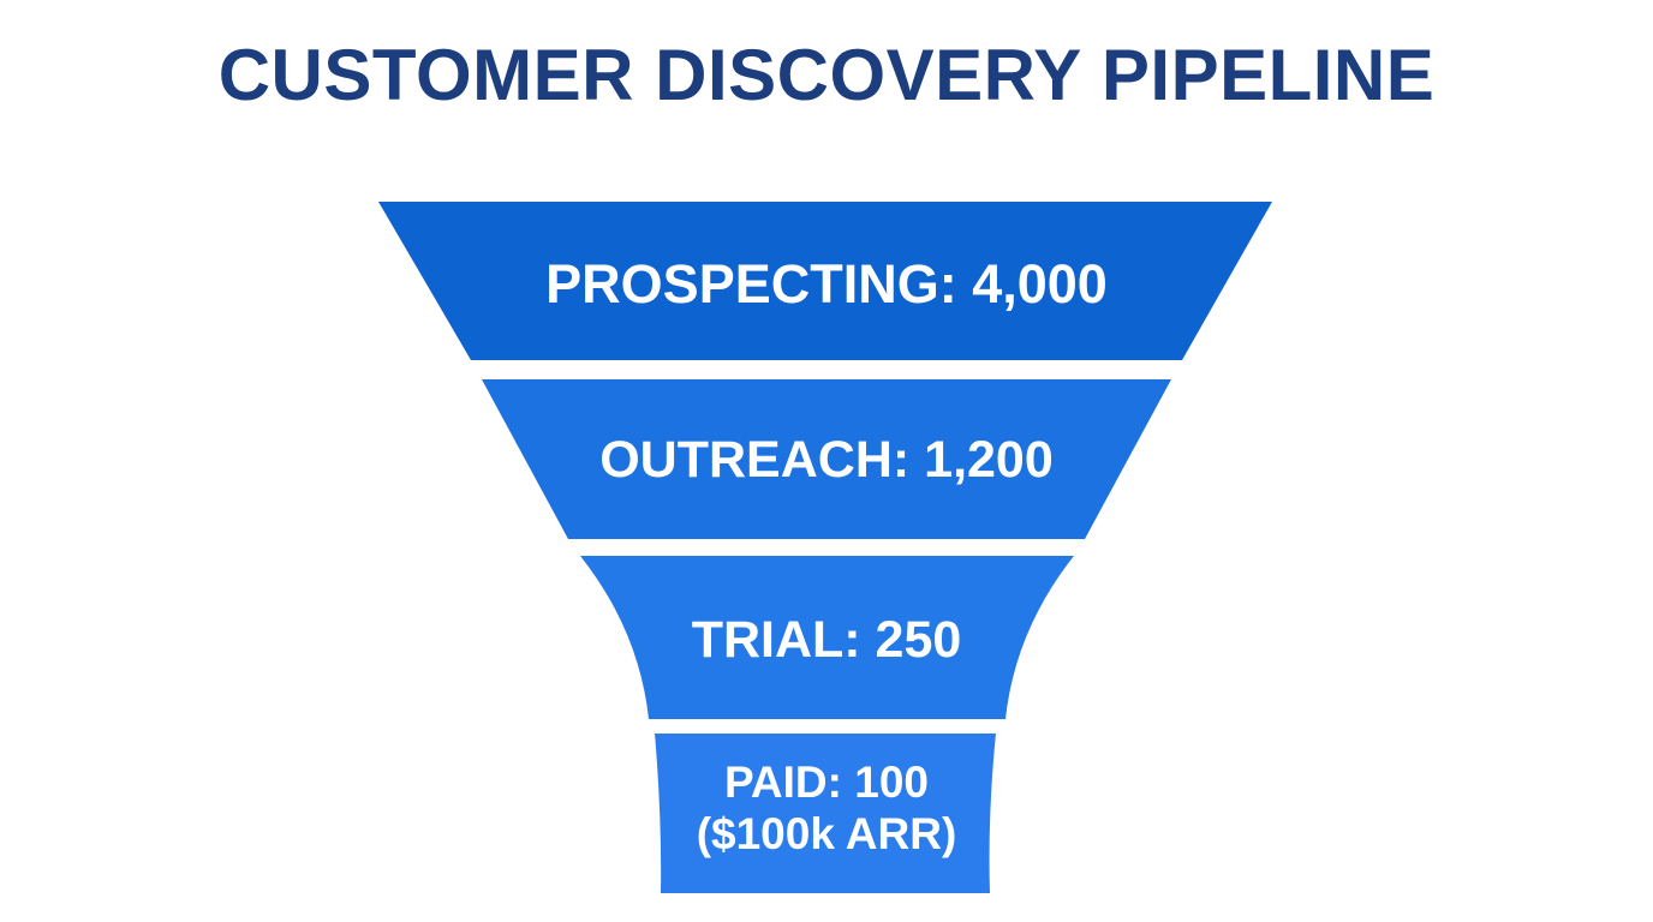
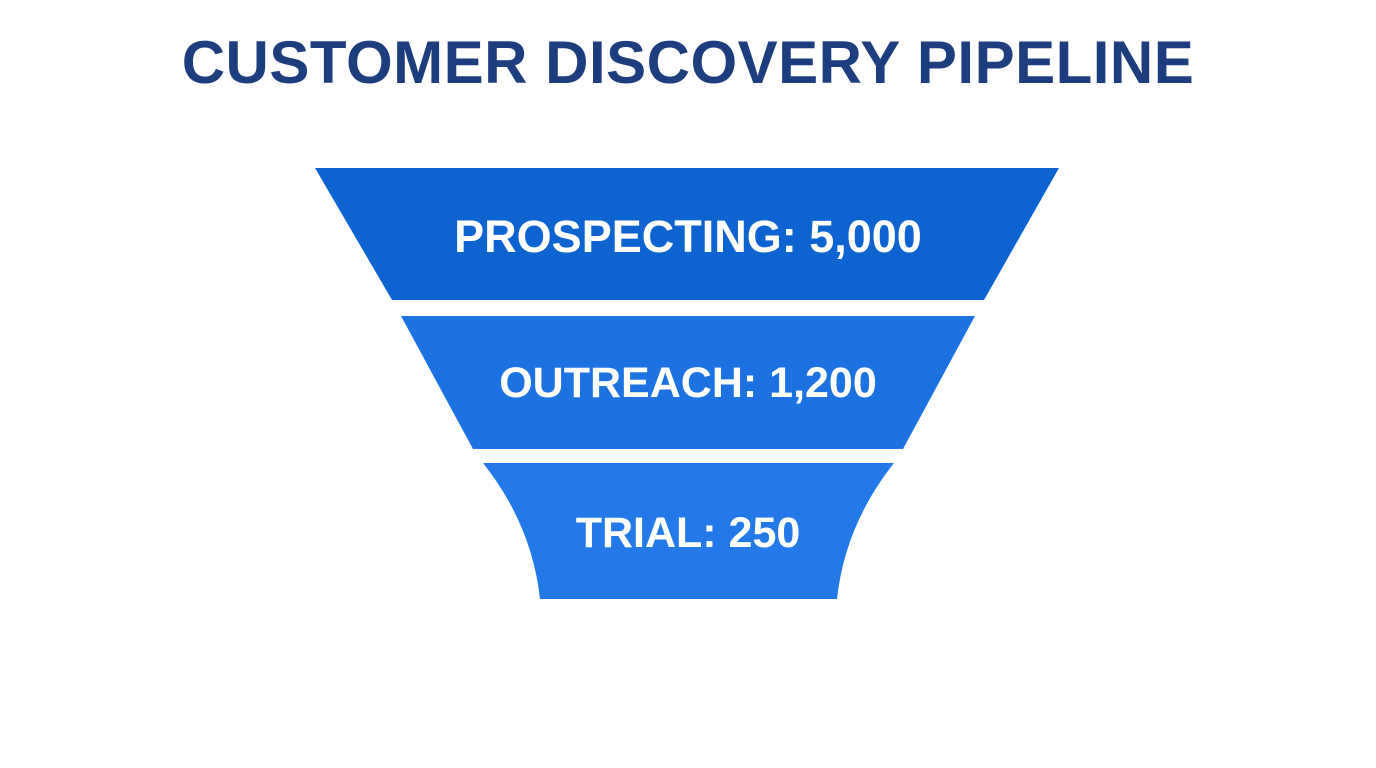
  CUSTOMER DISCOVERY PIPELINE
- PROSPECTING: 4,000
+ PROSPECTING: 5,000
  OUTREACH: 1,200
  TRIAL: 250
- PAID: 100
- ($100k ARR)
